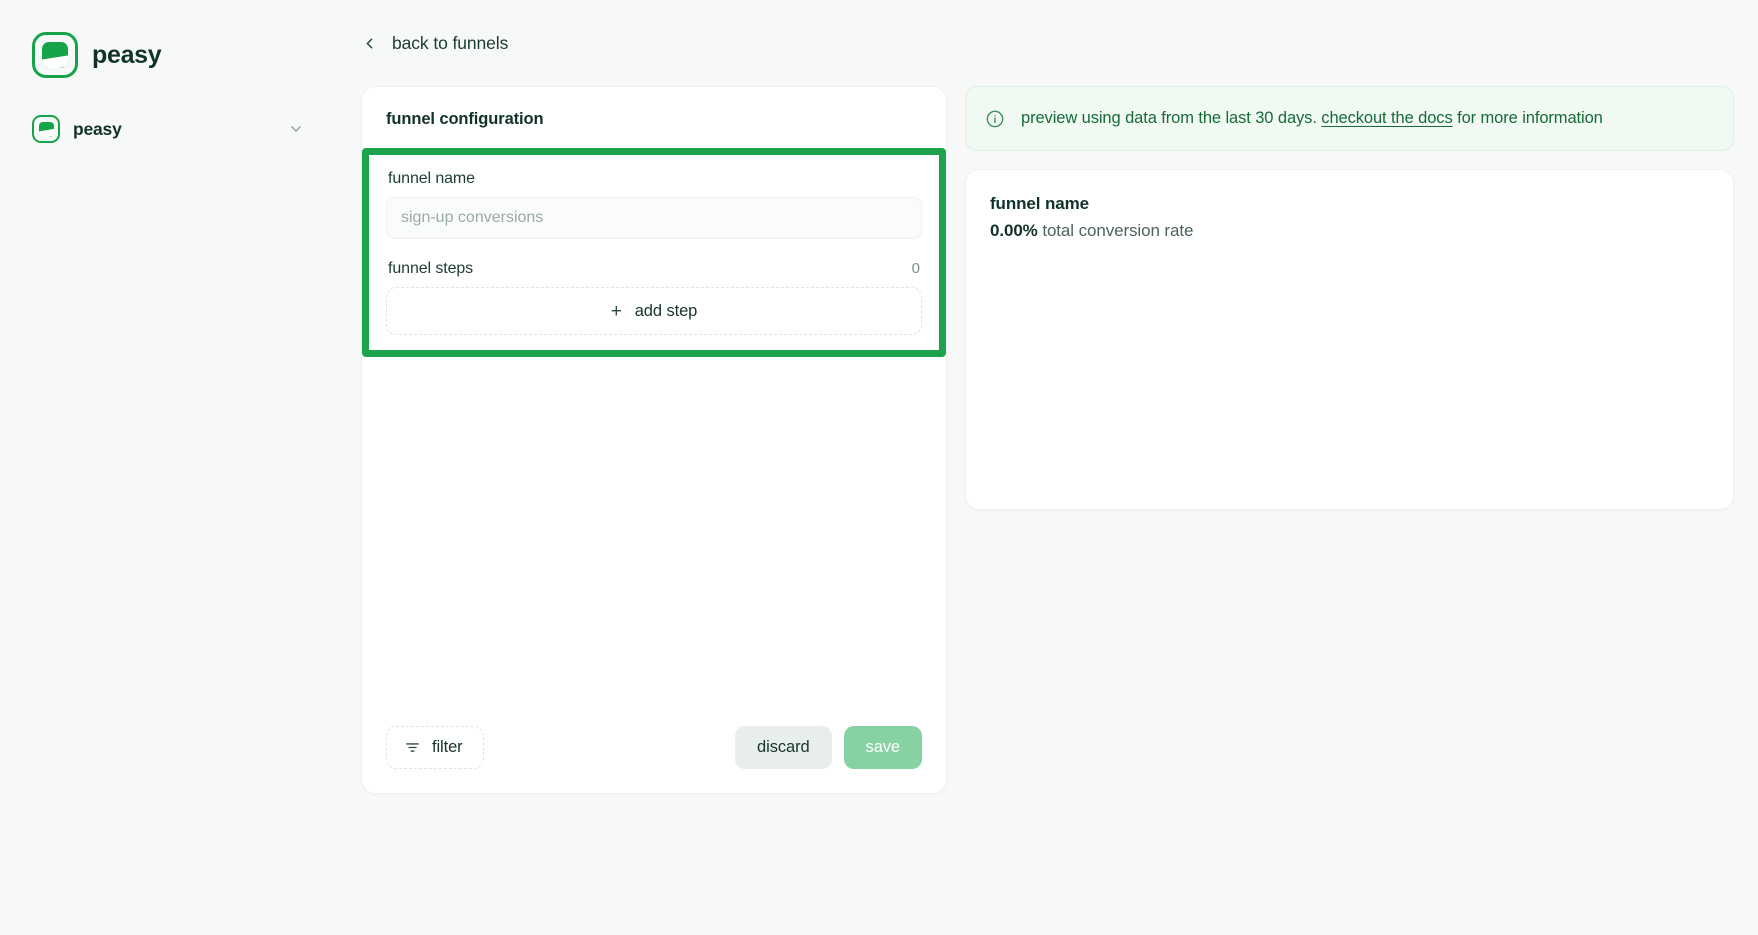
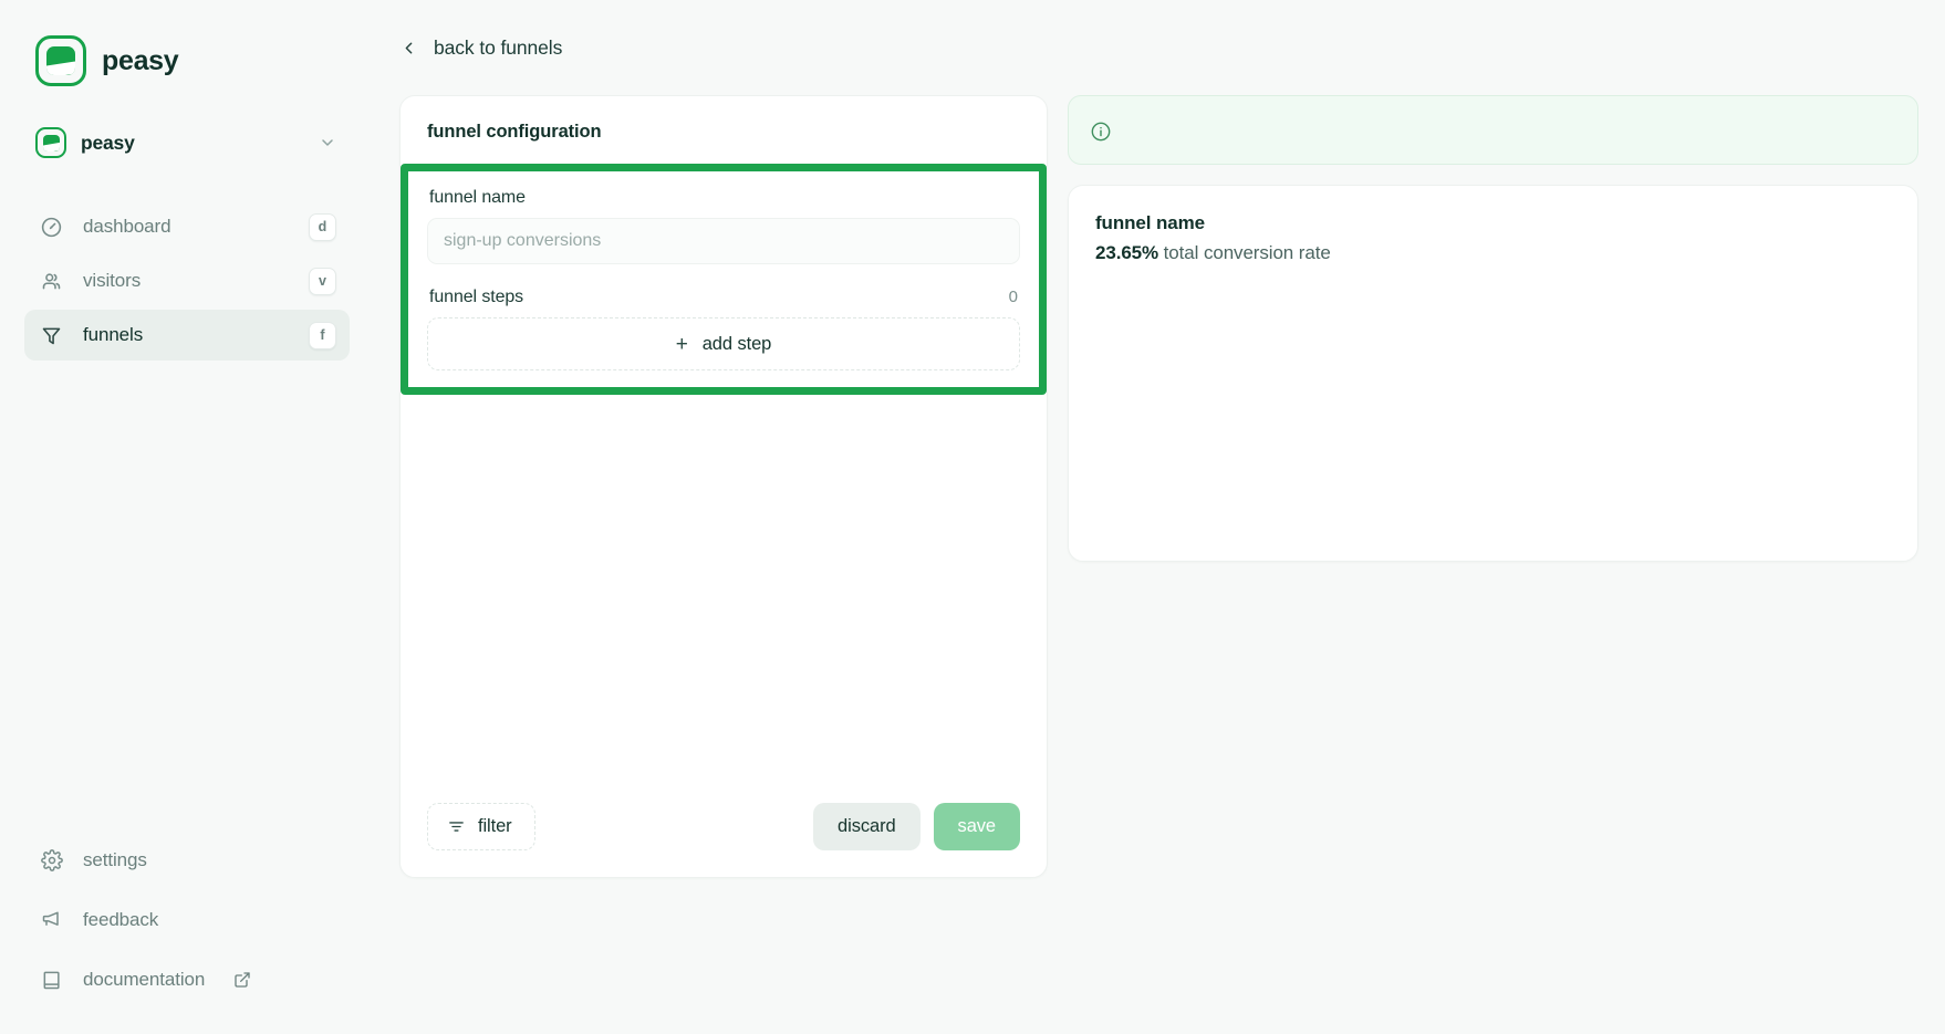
  peasy
  peasy
+ dashboard
+ d
+ visitors
+ v
+ funnels
+ f
+ settings
+ feedback
+ documentation
  back to funnels
  funnel configuration
  funnel name
  sign-up conversions
  funnel steps
  0
  +
  add step
  filter
  discard
  save
- preview using data from the last 30 days. checkout the docs for more information
  funnel name
- 0.00% total conversion rate
+ 23.65% total conversion rate
